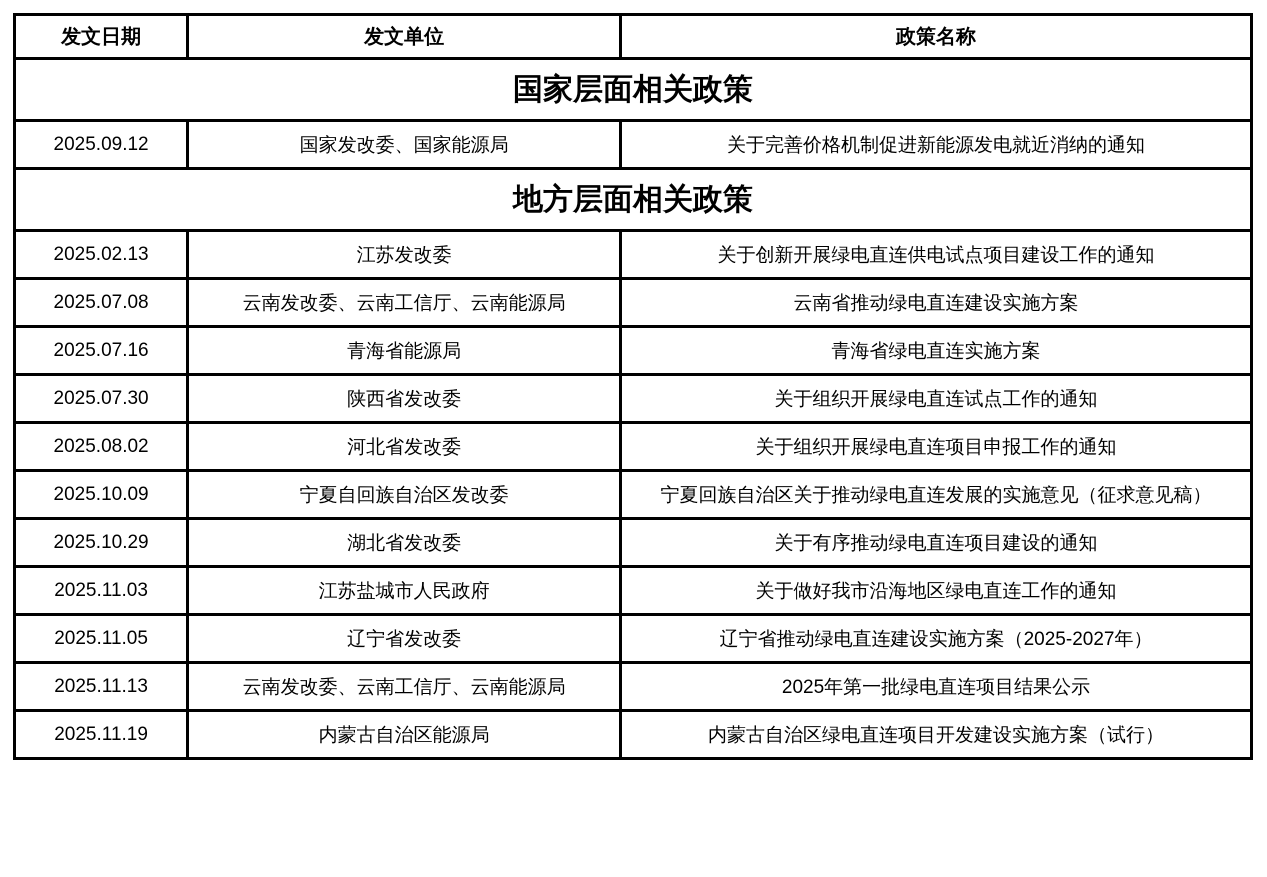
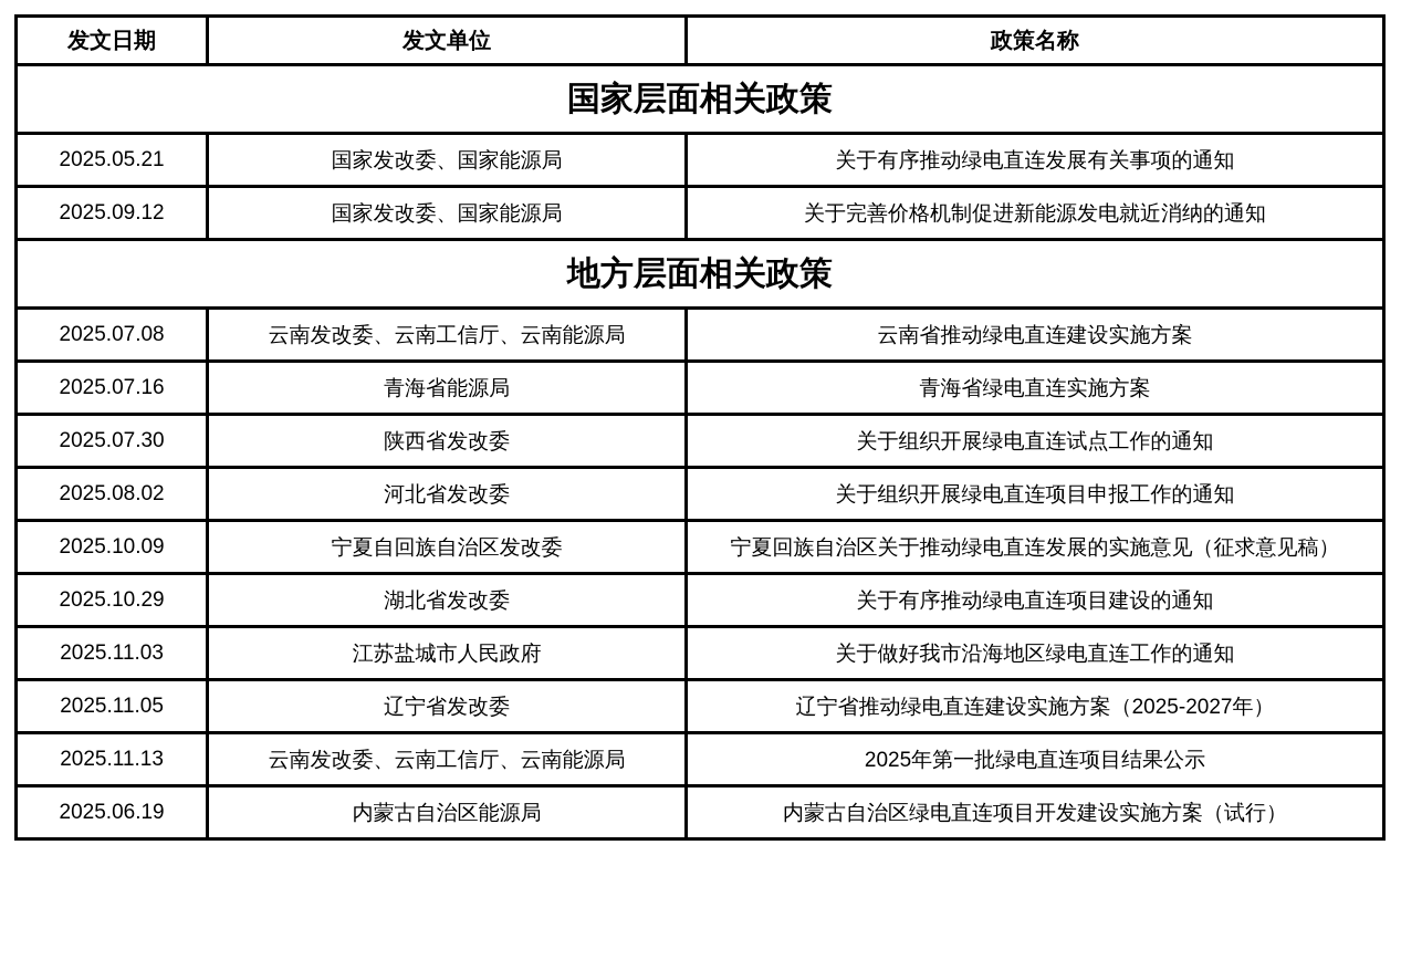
  发文日期	发文单位	政策名称
  国家层面相关政策
+ 2025.05.21	国家发改委、国家能源局	关于有序推动绿电直连发展有关事项的通知
  2025.09.12	国家发改委、国家能源局	关于完善价格机制促进新能源发电就近消纳的通知
  地方层面相关政策
- 2025.02.13	江苏发改委	关于创新开展绿电直连供电试点项目建设工作的通知
  2025.07.08	云南发改委、云南工信厅、云南能源局	云南省推动绿电直连建设实施方案
  2025.07.16	青海省能源局	青海省绿电直连实施方案
  2025.07.30	陕西省发改委	关于组织开展绿电直连试点工作的通知
  2025.08.02	河北省发改委	关于组织开展绿电直连项目申报工作的通知
  2025.10.09	宁夏自回族自治区发改委	宁夏回族自治区关于推动绿电直连发展的实施意见（征求意见稿）
  2025.10.29	湖北省发改委	关于有序推动绿电直连项目建设的通知
  2025.11.03	江苏盐城市人民政府	关于做好我市沿海地区绿电直连工作的通知
  2025.11.05	辽宁省发改委	辽宁省推动绿电直连建设实施方案（2025-2027年）
  2025.11.13	云南发改委、云南工信厅、云南能源局	2025年第一批绿电直连项目结果公示
- 2025.11.19	内蒙古自治区能源局	内蒙古自治区绿电直连项目开发建设实施方案（试行）
+ 2025.06.19	内蒙古自治区能源局	内蒙古自治区绿电直连项目开发建设实施方案（试行）
